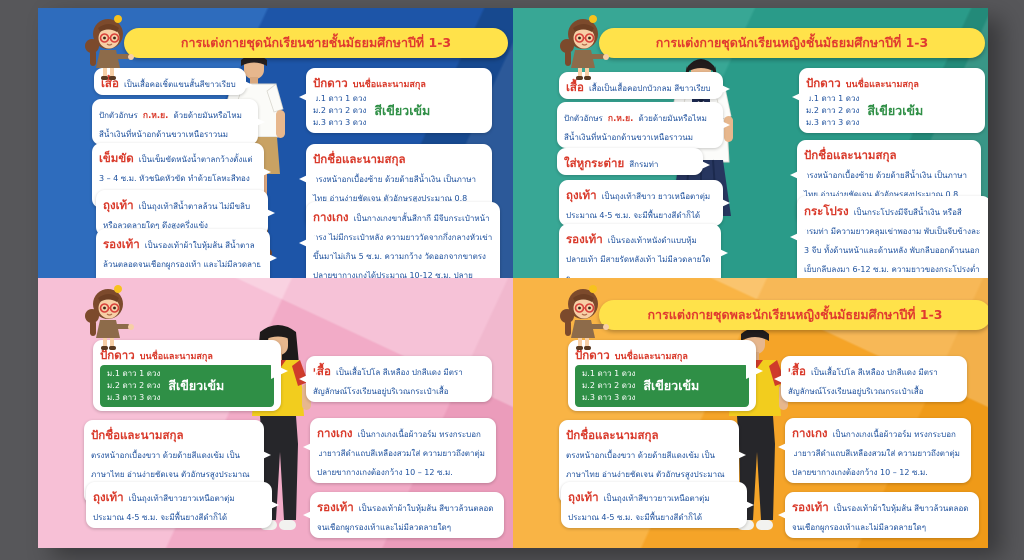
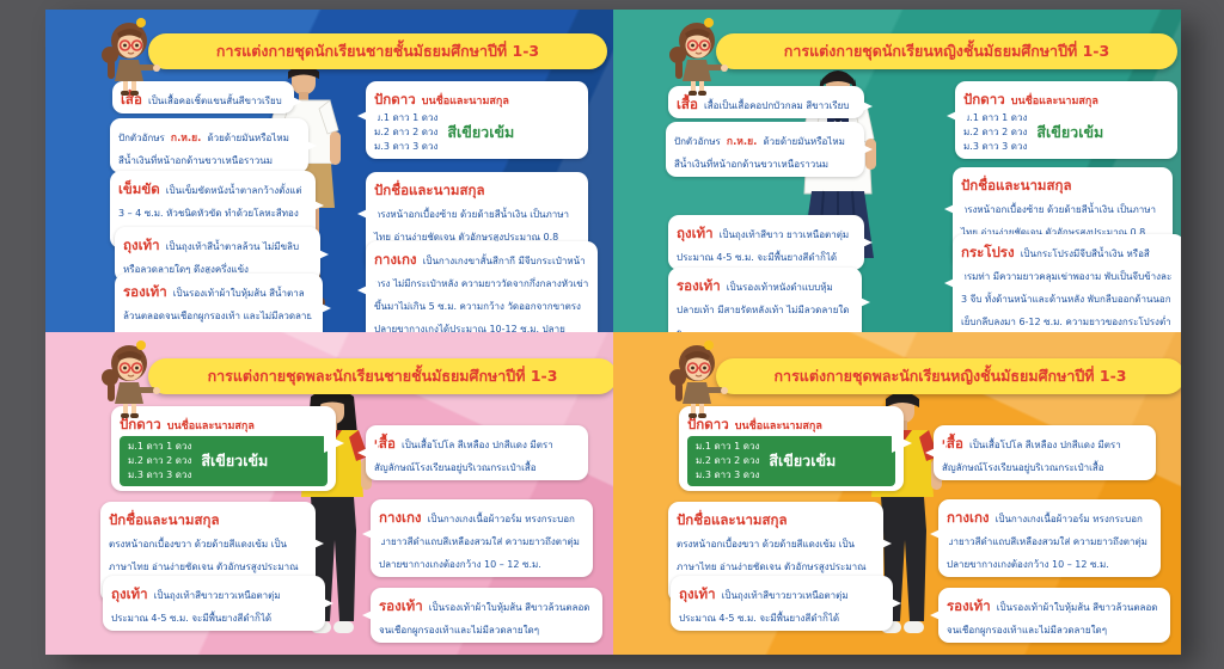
  การแต่งกายชุดนักเรียนชายชั้นมัธยมศึกษาปีที่ 1-3
  เสื้อ เป็นเสื้อคอเชิ้ตแขนสั้นสีขาวเรียบ
  ปักตัวอักษร ก.ห.ย. ด้วยด้ายมันหรือไหมสีน้ำเงินที่หน้าอกด้านขวาเหนือราวนม
  เข็มขัด เป็นเข็มขัดหนังน้ำตาลกว้างตั้งแต่ 3 – 4 ซ.ม. หัวชนิดหัวขัด ทำด้วยโลหะสีทอง
  ถุงเท้า เป็นถุงเท้าสีน้ำตาลล้วน ไม่มีขลิบหรือลวดลายใดๆ ดึงสูงครึ่งแข้ง
  รองเท้า เป็นรองเท้าผ้าใบหุ้มส้น สีน้ำตาลล้วนตลอดจนเชือกผูกรองเท้า และไม่มีลวดลาย
  ปักดาว บนชื่อและนามสกุล
  ม.1 ดาว 1 ดวง
  ม.2 ดาว 2 ดวง
  ม.3 ดาว 3 ดวง
  สีเขียวเข้ม
  ปักชื่อและนามสกุล
  ตรงหน้าอกเบื้องซ้าย ด้วยด้ายสีน้ำเงิน เป็นภาษาไทย อ่านง่ายชัดเจน ตัวอักษรสูงประมาณ 0.8
  กางเกง เป็นกางเกงขาสั้นสีกากี มีจีบกระเป๋าหน้าตรง ไม่มีกระเป๋าหลัง ความยาววัดจากกึ่งกลางหัวเข่าขึ้นมาไม่เกิน 5 ซ.ม. ความกว้าง วัดออกจากขาตรงปลายขากางเกงได้ประมาณ 10-12 ซ.ม. ปลาย
  การแต่งกายชุดนักเรียนหญิงชั้นมัธยมศึกษาปีที่ 1-3
  เสื้อ เสื้อเป็นเสื้อคอปกบัวกลม สีขาวเรียบ
  ปักตัวอักษร ก.ห.ย. ด้วยด้ายมันหรือไหมสีน้ำเงินที่หน้าอกด้านขวาเหนือราวนม
- ใส่หูกระต่าย สีกรมท่า
  ถุงเท้า เป็นถุงเท้าสีขาว ยาวเหนือตาตุ่มประมาณ 4-5 ซ.ม. จะมีพื้นยางสีดำก็ได้
  รองเท้า เป็นรองเท้าหนังดำแบบหุ้มปลายเท้า มีสายรัดหลังเท้า ไม่มีลวดลายใด
  ปักดาว บนชื่อและนามสกุล
  ม.1 ดาว 1 ดวง
  ม.2 ดาว 2 ดวง
  ม.3 ดาว 3 ดวง
  สีเขียวเข้ม
  ปักชื่อและนามสกุล
  ตรงหน้าอกเบื้องซ้าย ด้วยด้ายสีน้ำเงิน เป็นภาษาไทย อ่านง่ายชัดเจน ตัวอักษรสูงประมาณ 0.8
  กระโปรง เป็นกระโปรงมีจีบสีน้ำเงิน หรือสีกรมท่า มีความยาวคลุมเข่าพองาม พับเป็นจีบข้างละ 3 จีบ ทั้งด้านหน้าและด้านหลัง พับกลีบออกด้านนอกเย็บกลีบลงมา 6-12 ซ.ม. ความยาวของกระโปรงต่ำ
+ การแต่งกายชุดพละนักเรียนชายชั้นมัธยมศึกษาปีที่ 1-3
  ปักดาว บนชื่อและนามสกุล
  ม.1 ดาว 1 ดวง
  ม.2 ดาว 2 ดวง
  ม.3 ดาว 3 ดวง
  สีเขียวเข้ม
  เสื้อ เป็นเสื้อโปโล สีเหลือง ปกสีแดง มีตราสัญลักษณ์โรงเรียนอยู่บริเวณกระเป๋าเสื้อ
  ปักชื่อและนามสกุล
  ตรงหน้าอกเบื้องขวา ด้วยด้ายสีแดงเข้ม เป็นภาษาไทย อ่านง่ายชัดเจน ตัวอักษรสูงประมาณ
  ถุงเท้า เป็นถุงเท้าสีขาวยาวเหนือตาตุ่มประมาณ 4-5 ซ.ม. จะมีพื้นยางสีดำก็ได้
  กางเกง เป็นกางเกงเนื้อผ้าวอร์ม ทรงกระบอก ขายาวสีดำแถบสีเหลืองสวมใส่ ความยาวถึงตาตุ่ม ปลายขากางเกงต้องกว้าง 10 – 12 ซ.ม.
  รองเท้า เป็นรองเท้าผ้าใบหุ้มส้น สีขาวล้วนตลอดจนเชือกผูกรองเท้าและไม่มีลวดลายใดๆ
  การแต่งกายชุดพละนักเรียนหญิงชั้นมัธยมศึกษาปีที่ 1-3
  ปักดาว บนชื่อและนามสกุล
  ม.1 ดาว 1 ดวง
  ม.2 ดาว 2 ดวง
  ม.3 ดาว 3 ดวง
  สีเขียวเข้ม
  เสื้อ เป็นเสื้อโปโล สีเหลือง ปกสีแดง มีตราสัญลักษณ์โรงเรียนอยู่บริเวณกระเป๋าเสื้อ
  ปักชื่อและนามสกุล
  ตรงหน้าอกเบื้องขวา ด้วยด้ายสีแดงเข้ม เป็นภาษาไทย อ่านง่ายชัดเจน ตัวอักษรสูงประมาณ
  ถุงเท้า เป็นถุงเท้าสีขาวยาวเหนือตาตุ่มประมาณ 4-5 ซ.ม. จะมีพื้นยางสีดำก็ได้
  กางเกง เป็นกางเกงเนื้อผ้าวอร์ม ทรงกระบอก ขายาวสีดำแถบสีเหลืองสวมใส่ ความยาวถึงตาตุ่ม ปลายขากางเกงต้องกว้าง 10 – 12 ซ.ม.
  รองเท้า เป็นรองเท้าผ้าใบหุ้มส้น สีขาวล้วนตลอดจนเชือกผูกรองเท้าและไม่มีลวดลายใดๆ
